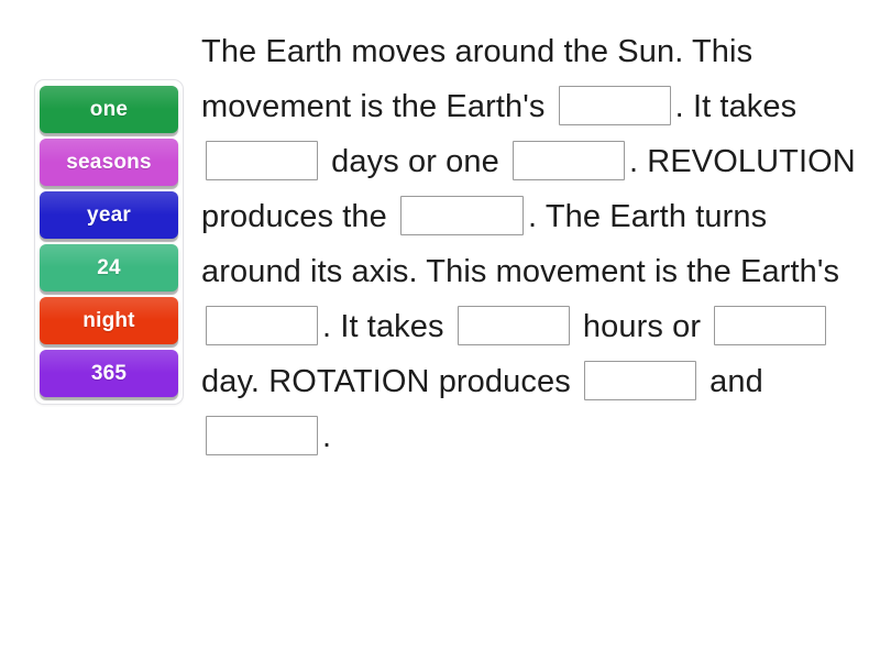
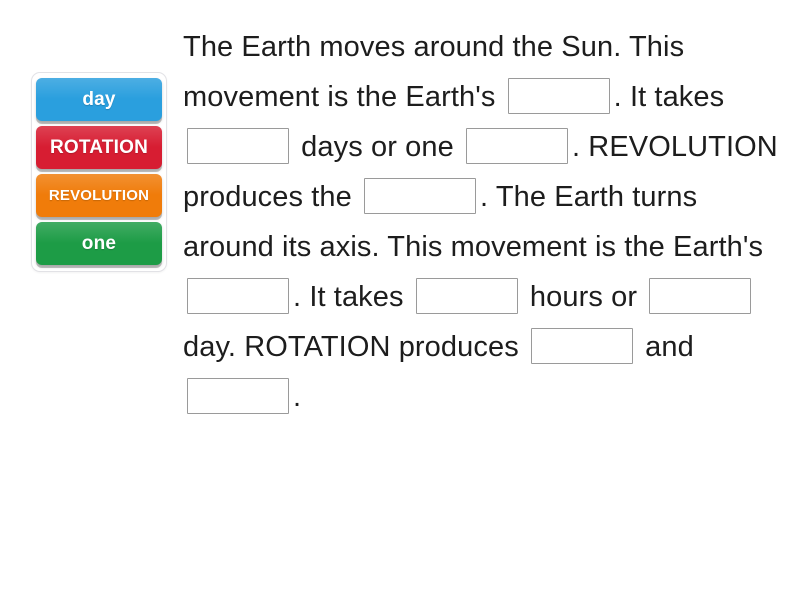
+ day
+ ROTATION
+ REVOLUTION
  one
- seasons
- year
- 24
- night
- 365
  The Earth moves around the Sun. This movement is the Earth's . It takes days or one . REVOLUTION produces the . The Earth turns around its axis. This movement is the Earth's . It takes hours or day. ROTATION produces and .
